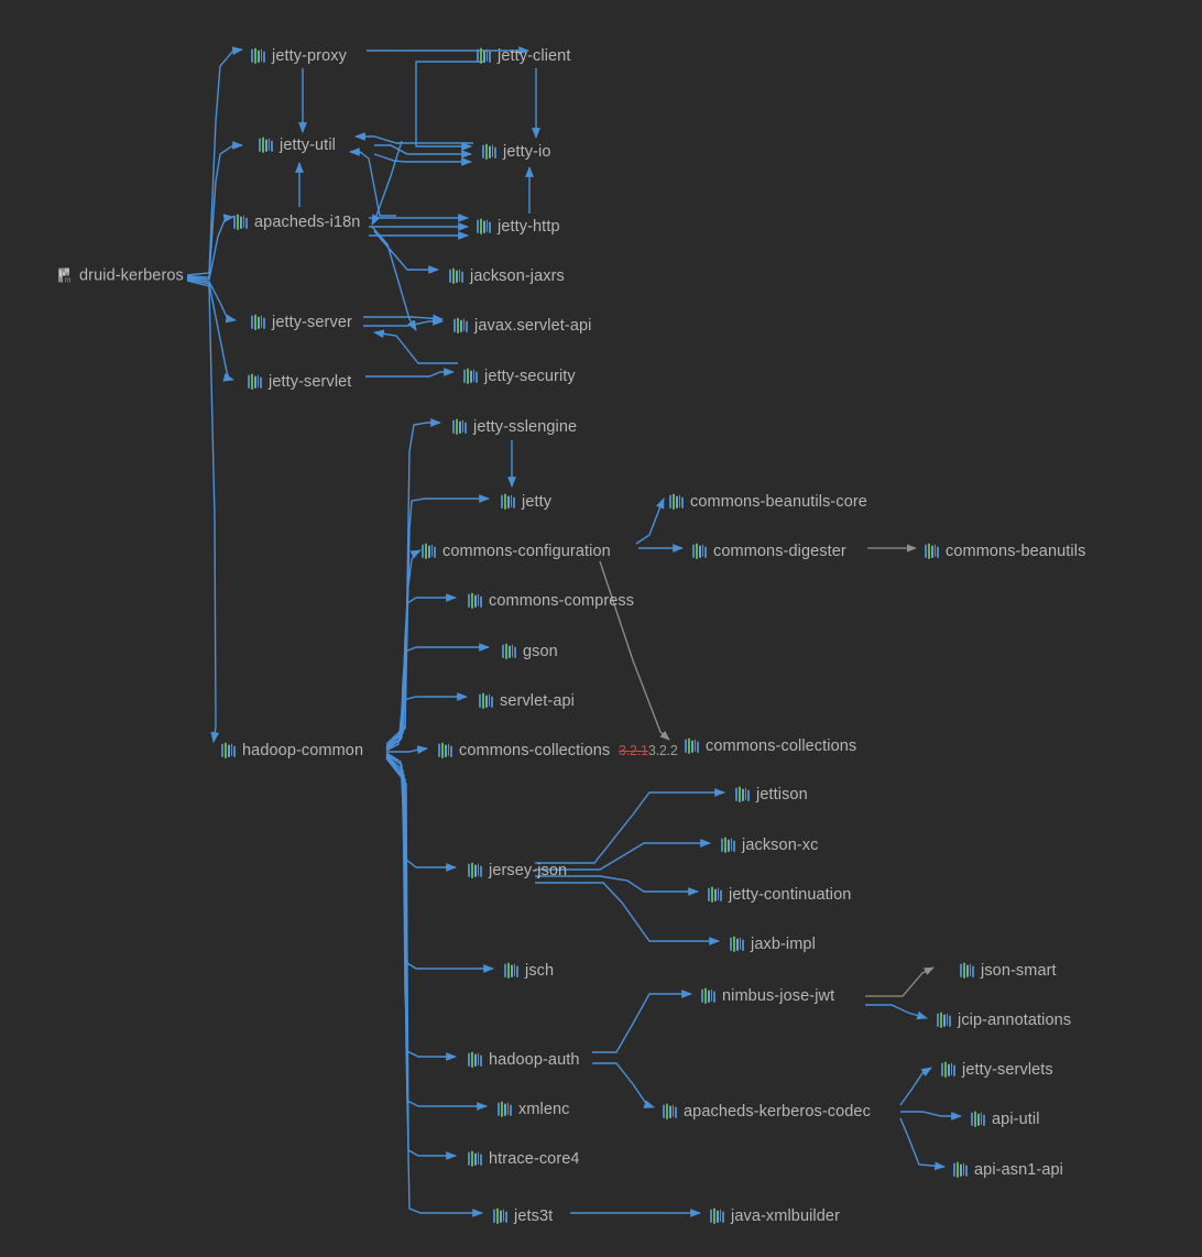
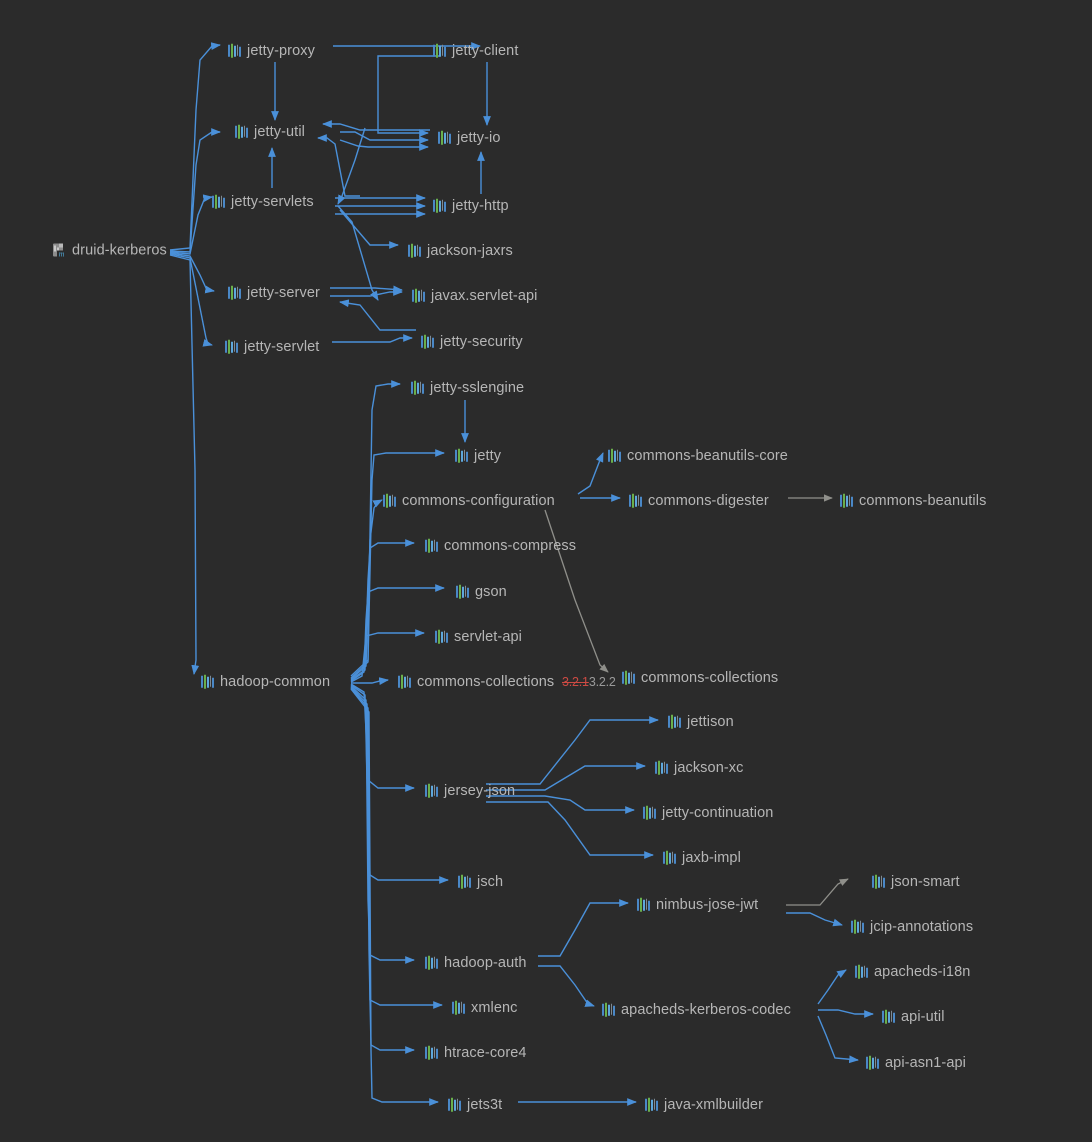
  m
  druid-kerberos
  jetty-proxy
  jetty-client
  jetty-util
  jetty-io
- apacheds-i18n
+ jetty-servlets
  jetty-http
  jackson-jaxrs
  jetty-server
  javax.servlet-api
  jetty-servlet
  jetty-security
  jetty-sslengine
  jetty
  commons-beanutils-core
  commons-configuration
  commons-digester
  commons-beanutils
  commons-compress
  gson
  servlet-api
  hadoop-common
  commons-collections
  commons-collections
  jettison
  jackson-xc
  jersey-json
  jetty-continuation
  jaxb-impl
  json-smart
  jsch
  nimbus-jose-jwt
  jcip-annotations
- jetty-servlets
+ apacheds-i18n
  hadoop-auth
  apacheds-kerberos-codec
  api-util
  xmlenc
  api-asn1-api
  htrace-core4
  jets3t
  java-xmlbuilder
  3.2.13.2.2
